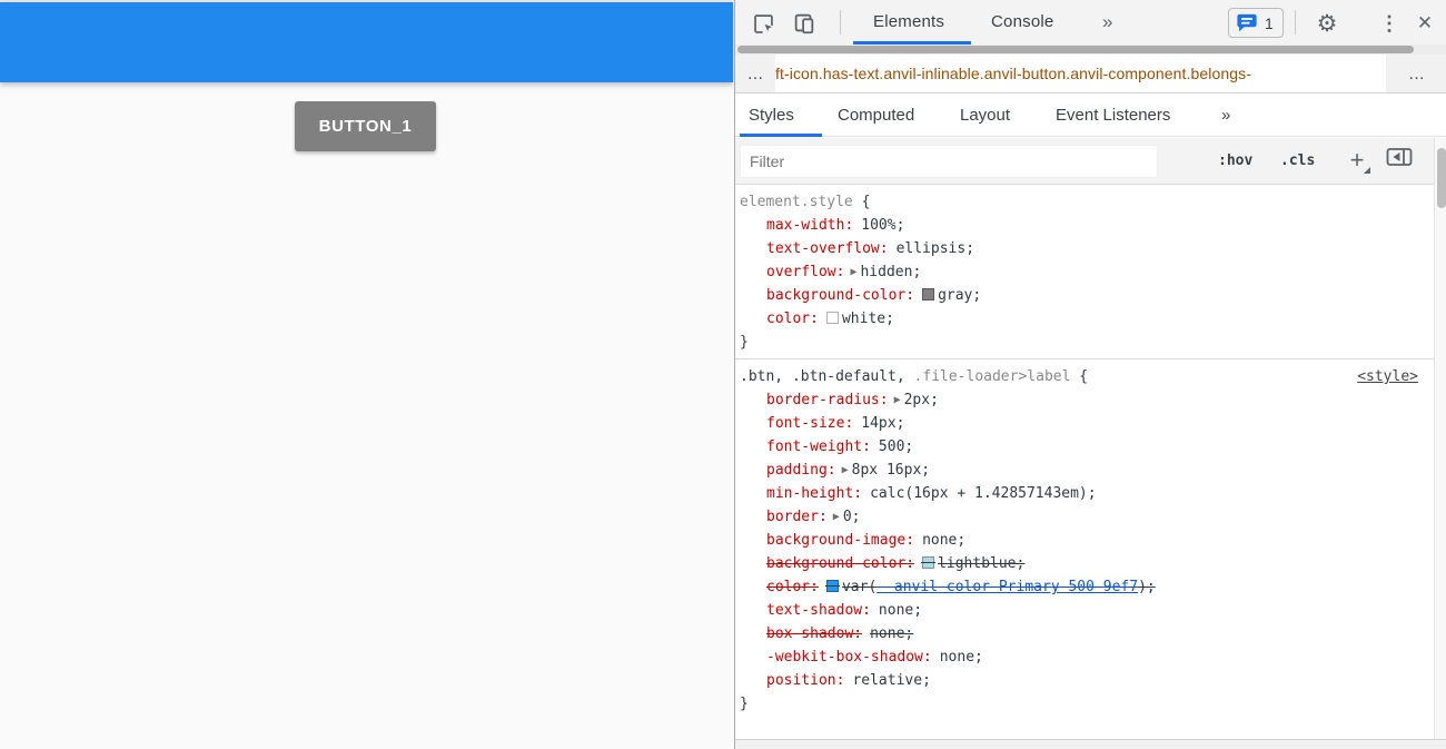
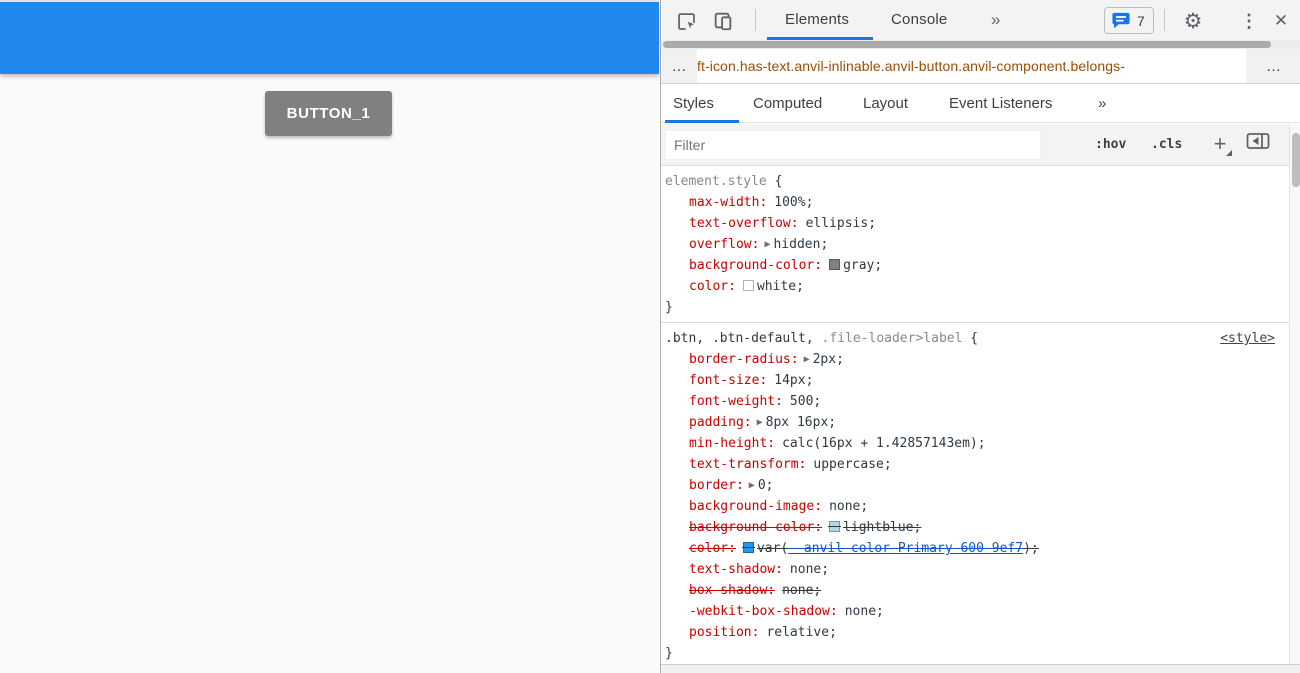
  BUTTON_1
  Elements
  Console
  »
- 1
+ 7
  ⚙
  ⋮
  ✕
  …
  ft-icon.has-text.anvil-inlinable.anvil-button.anvil-component.belongs-
  …
  Styles
  Computed
  Layout
  Event Listeners
  »
  Filter
  :hov
  .cls
  +
  element.style {
  max-width: 100%;
  text-overflow: ellipsis;
  overflow: ▶ hidden;
  background-color: gray;
  color: white;
  }
  <style>
  .btn, .btn-default, .file-loader>label {
  border-radius: ▶ 2px;
  font-size: 14px;
  font-weight: 500;
  padding: ▶ 8px 16px;
  min-height: calc(16px + 1.42857143em);
+ text-transform: uppercase;
  border: ▶ 0;
  background-image: none;
  background-color: lightblue;
- color: var(--anvil-color-Primary-500-9ef7);
+ color: var(--anvil-color-Primary-600-9ef7);
  text-shadow: none;
  box-shadow: none;
  -webkit-box-shadow: none;
  position: relative;
  }
